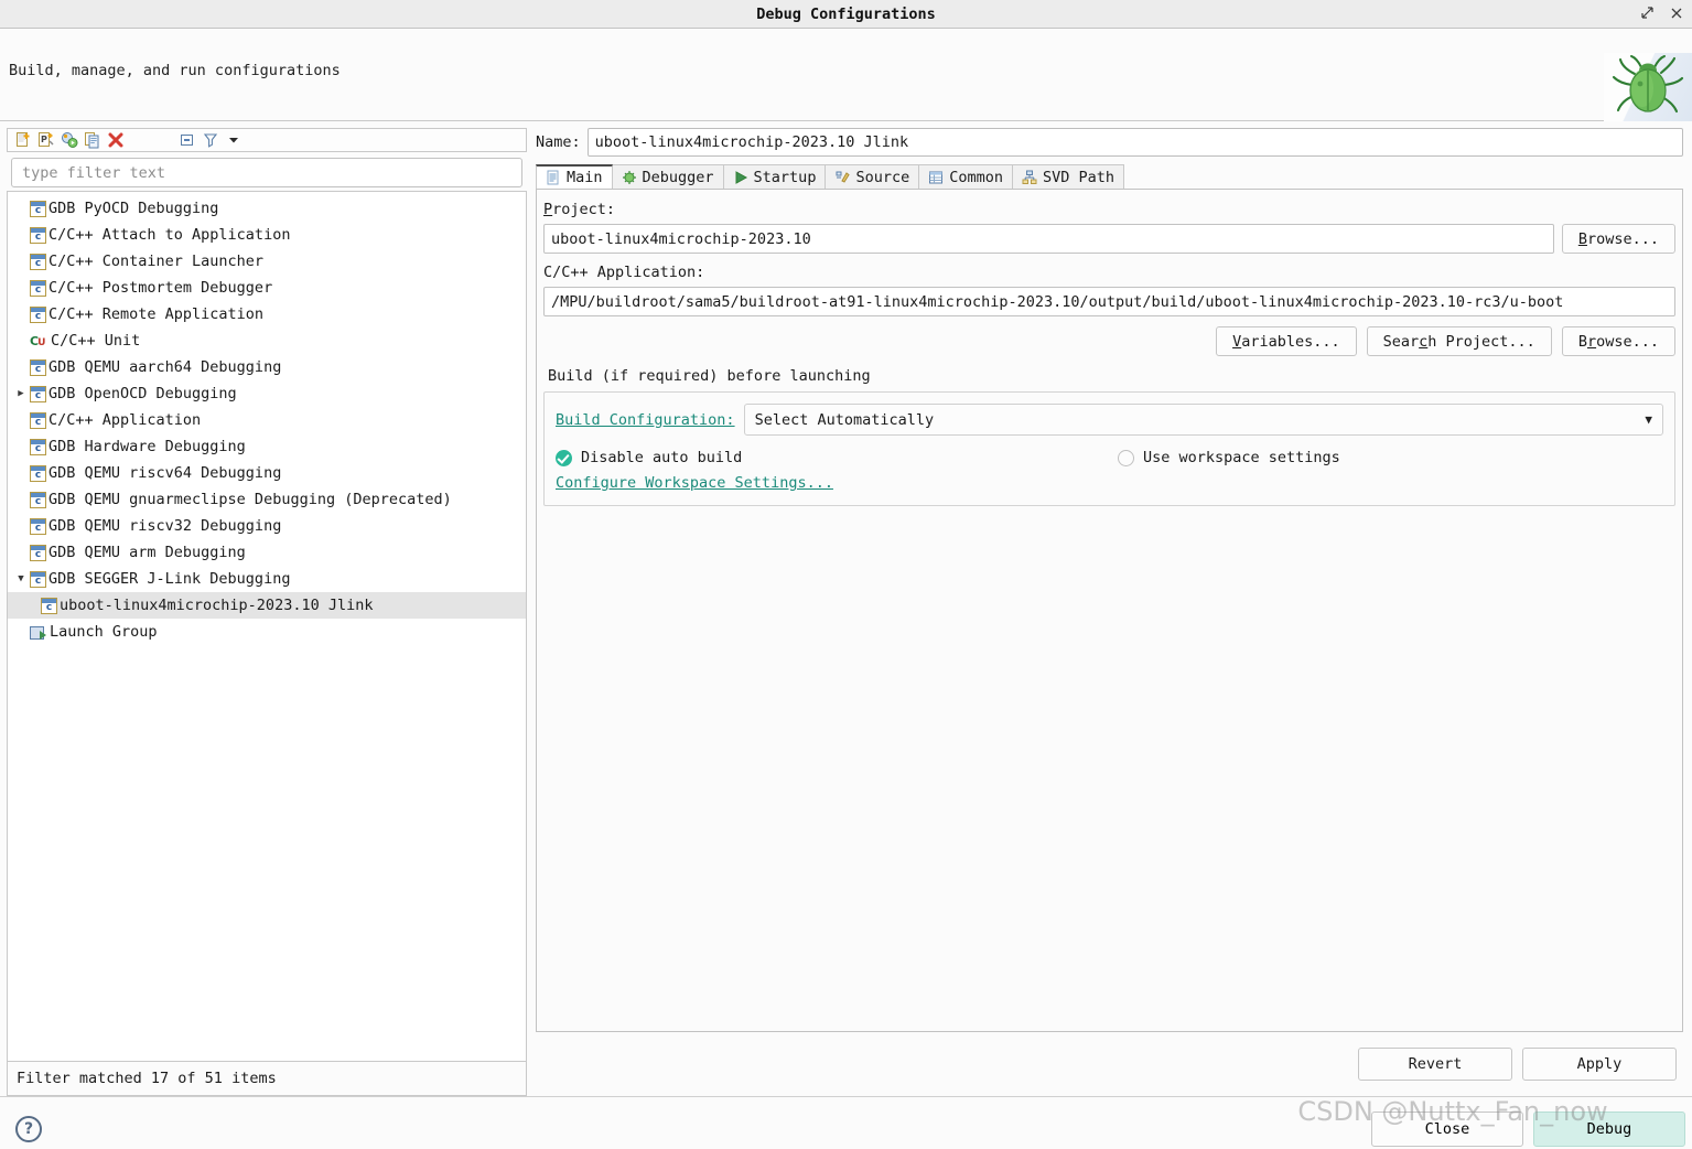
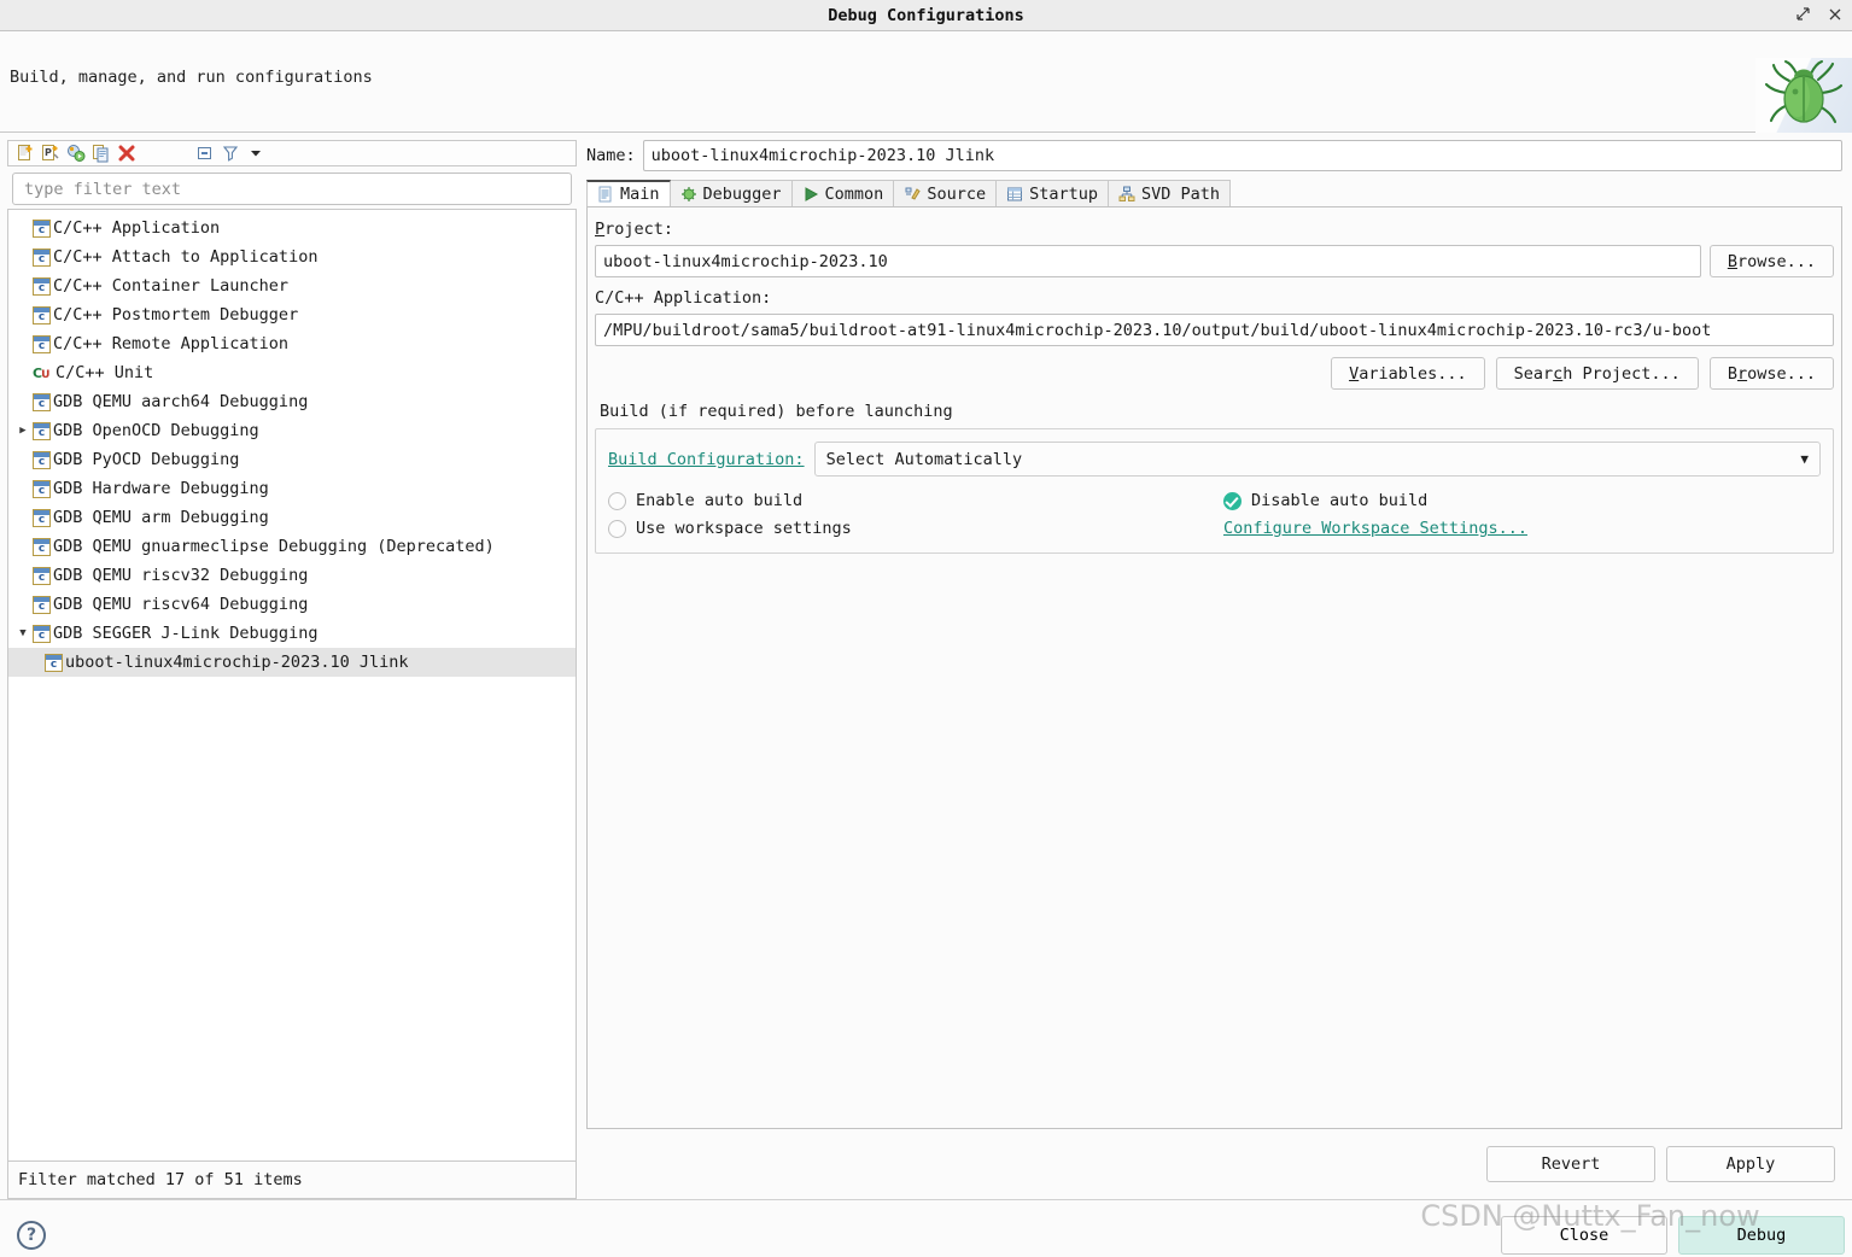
  Debug Configurations
  Build, manage, and run configurations
  P
  type filter text
- GDB PyOCD Debugging
+ C/C++ Application
  C/C++ Attach to Application
  C/C++ Container Launcher
  C/C++ Postmortem Debugger
  C/C++ Remote Application
  CU
  C/C++ Unit
  GDB QEMU aarch64 Debugging
  ▶
  GDB OpenOCD Debugging
- C/C++ Application
+ GDB PyOCD Debugging
  GDB Hardware Debugging
- GDB QEMU riscv64 Debugging
+ GDB QEMU arm Debugging
  GDB QEMU gnuarmeclipse Debugging (Deprecated)
  GDB QEMU riscv32 Debugging
- GDB QEMU arm Debugging
+ GDB QEMU riscv64 Debugging
  ▼
  GDB SEGGER J-Link Debugging
  uboot-linux4microchip-2023.10 Jlink
- Launch Group
  Filter matched 17 of 51 items
  Name:
  uboot-linux4microchip-2023.10 Jlink
  Main
  Debugger
- Startup
+ Common
  Source
- Common
+ Startup
  SVD Path
  Project:
  uboot-linux4microchip-2023.10
  Browse...
  C/C++ Application:
  /MPU/buildroot/sama5/buildroot-at91-linux4microchip-2023.10/output/build/uboot-linux4microchip-2023.10-rc3/u-boot
  Variables...
  Search Project...
  Browse...
  Build (if required) before launching
  Build Configuration:
  Select Automatically
  ▼
+ Enable auto build
  Disable auto build
  Use workspace settings
  Configure Workspace Settings...
  Revert
  Apply
  ?
  Close
  Debug
  CSDN @Nuttx_Fan_now
